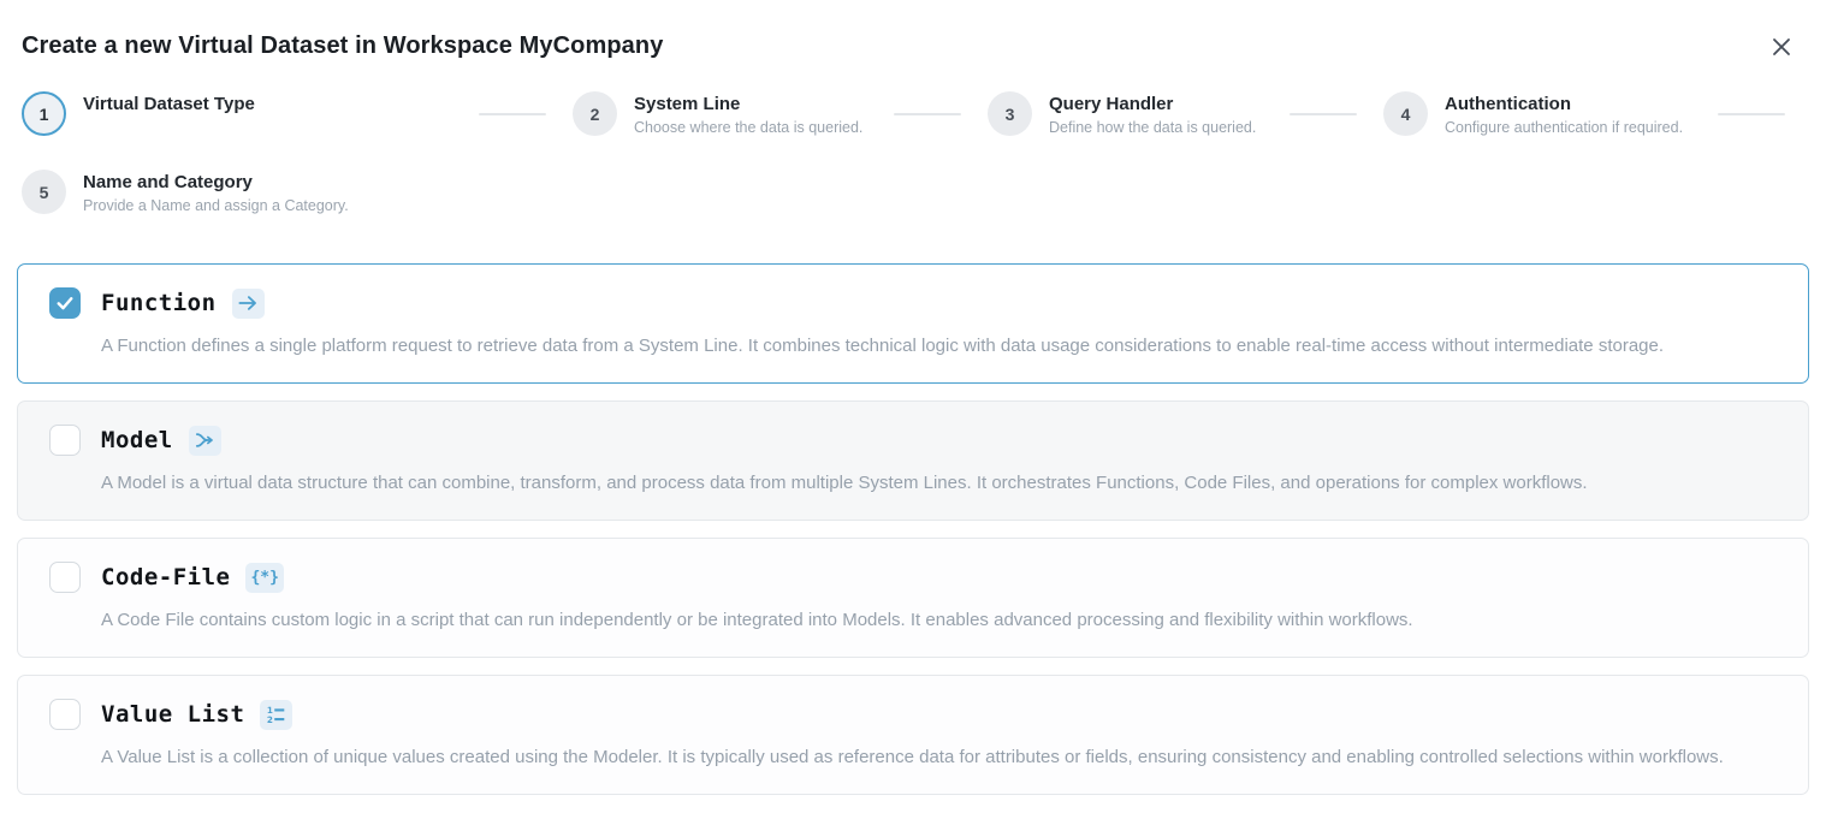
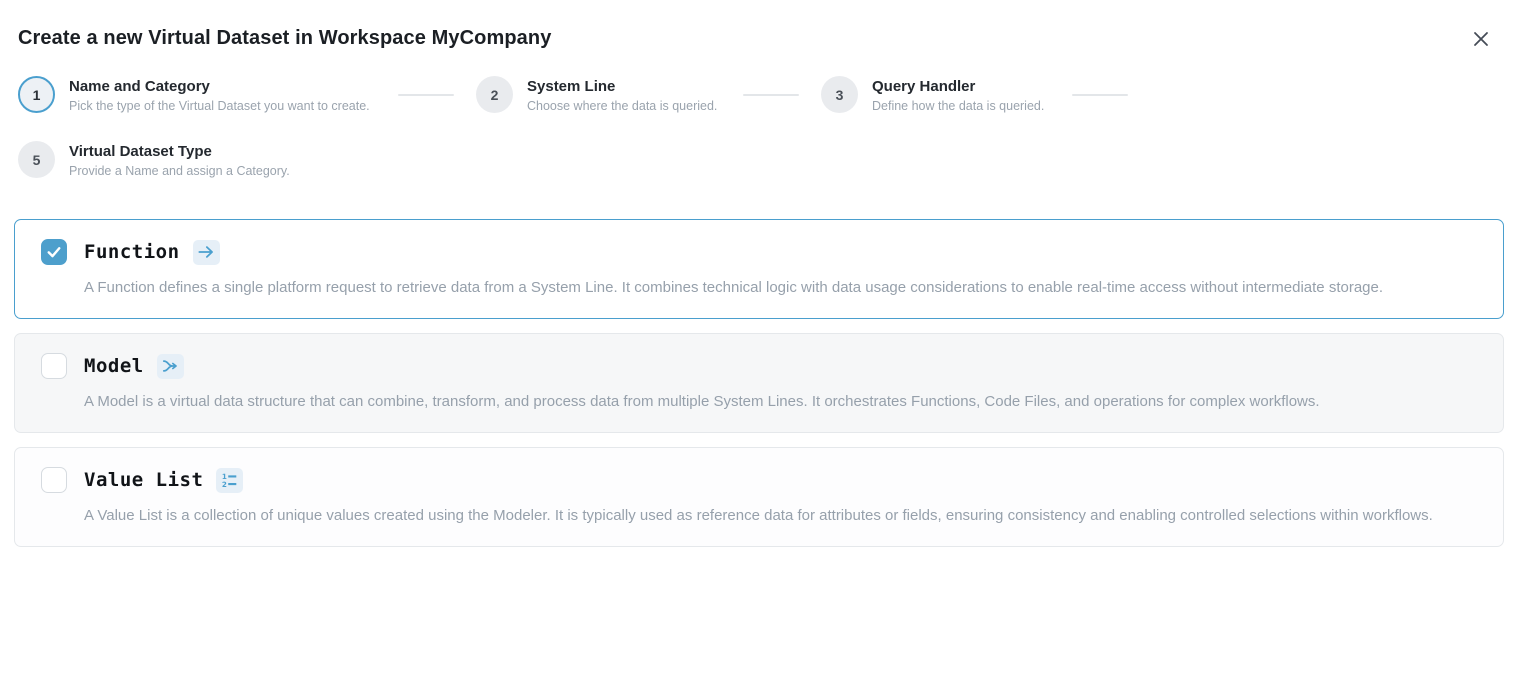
  Create a new Virtual Dataset in Workspace MyCompany
  1
- Virtual Dataset Type
+ Name and Category
+ Pick the type of the Virtual Dataset you want to create.
  2
  System Line
  Choose where the data is queried.
  3
  Query Handler
  Define how the data is queried.
- 4
- Authentication
- Configure authentication if required.
  5
- Name and Category
+ Virtual Dataset Type
  Provide a Name and assign a Category.
  Function
  A Function defines a single platform request to retrieve data from a System Line. It combines technical logic with data usage considerations to enable real-time access without intermediate storage.
  Model
  A Model is a virtual data structure that can combine, transform, and process data from multiple System Lines. It orchestrates Functions, Code Files, and operations for complex workflows.
- Code-File
- {*}
- A Code File contains custom logic in a script that can run independently or be integrated into Models. It enables advanced processing and flexibility within workflows.
  Value List
  1
  2
  A Value List is a collection of unique values created using the Modeler. It is typically used as reference data for attributes or fields, ensuring consistency and enabling controlled selections within workflows.
